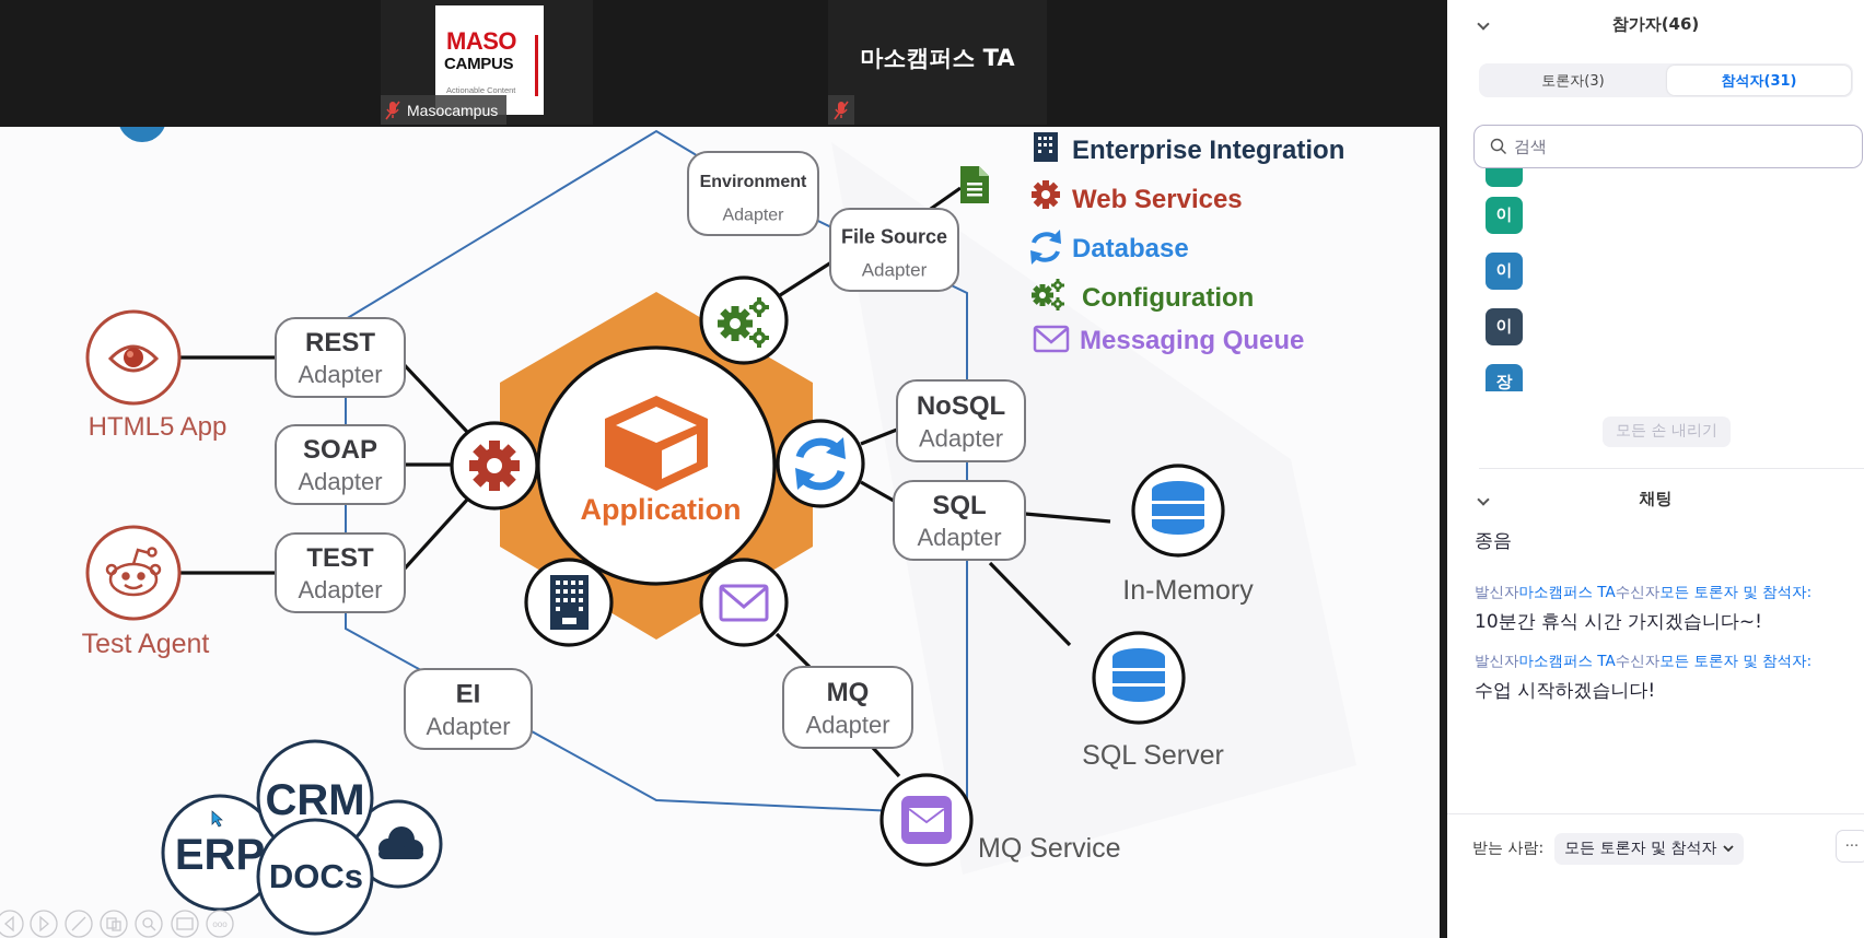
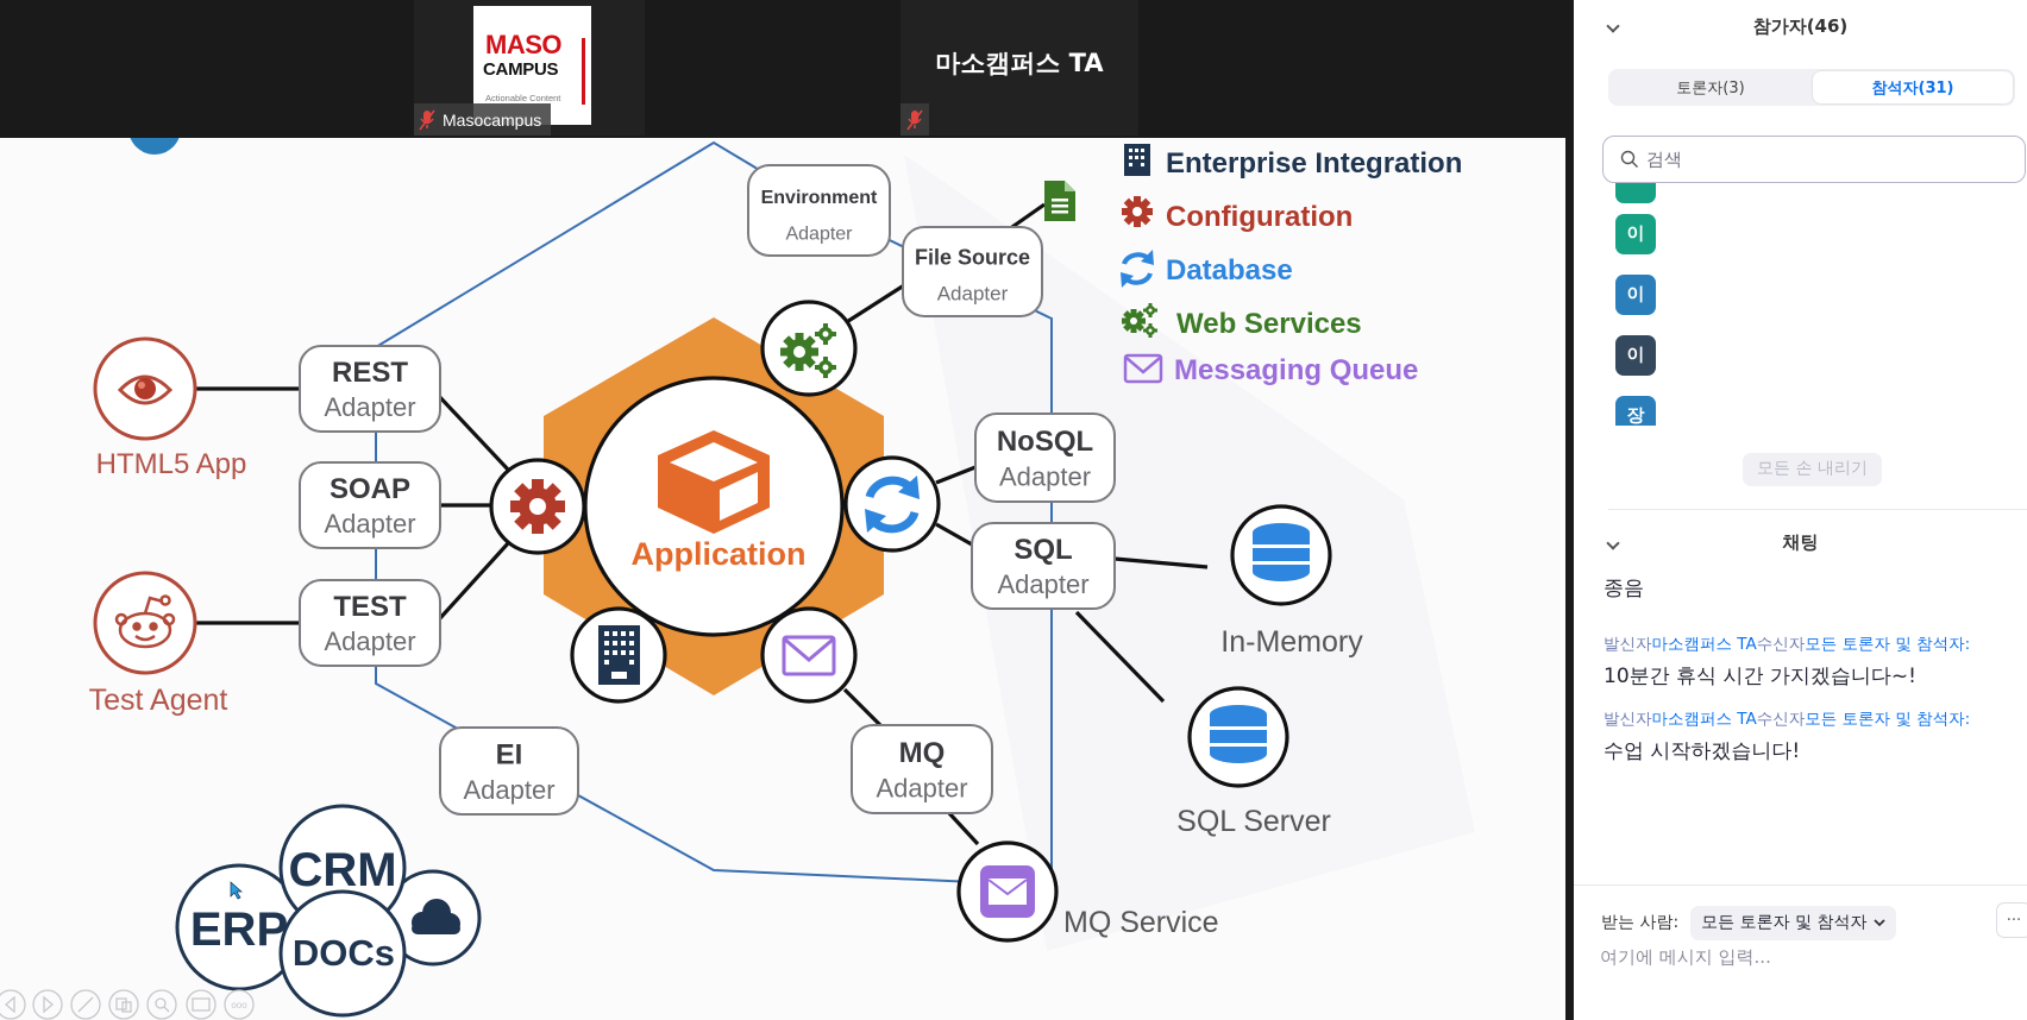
  MASO
  CAMPUS
  Actionable Content
  Masocampus
  마소캠퍼스 TA
  Application
  REST
  Adapter
  SOAP
  Adapter
  TEST
  Adapter
  EI
  Adapter
  MQ
  Adapter
  SQL
  Adapter
  NoSQL
  Adapter
  File Source
  Adapter
  Environment
  Adapter
  HTML5 App
  Test Agent
  In-Memory
  SQL Server
  MQ Service
  Enterprise Integration
- Web Services
+ Configuration
  Database
- Configuration
+ Web Services
  Messaging Queue
  CRM
  ERP
  DOCs
  ooo
  참가자(46)
  토론자(3)
  참석자(31)
  검색
  이
  이
  이
  장
  모든 손 내리기
  채팅
  종음
  발신자마소캠퍼스 TA수신자모든 토론자 및 참석자:
  10분간 휴식 시간 가지겠습니다~!
  발신자마소캠퍼스 TA수신자모든 토론자 및 참석자:
  수업 시작하겠습니다!
  받는 사람:
  모든 토론자 및 참석자
  ···
+ 여기에 메시지 입력...
